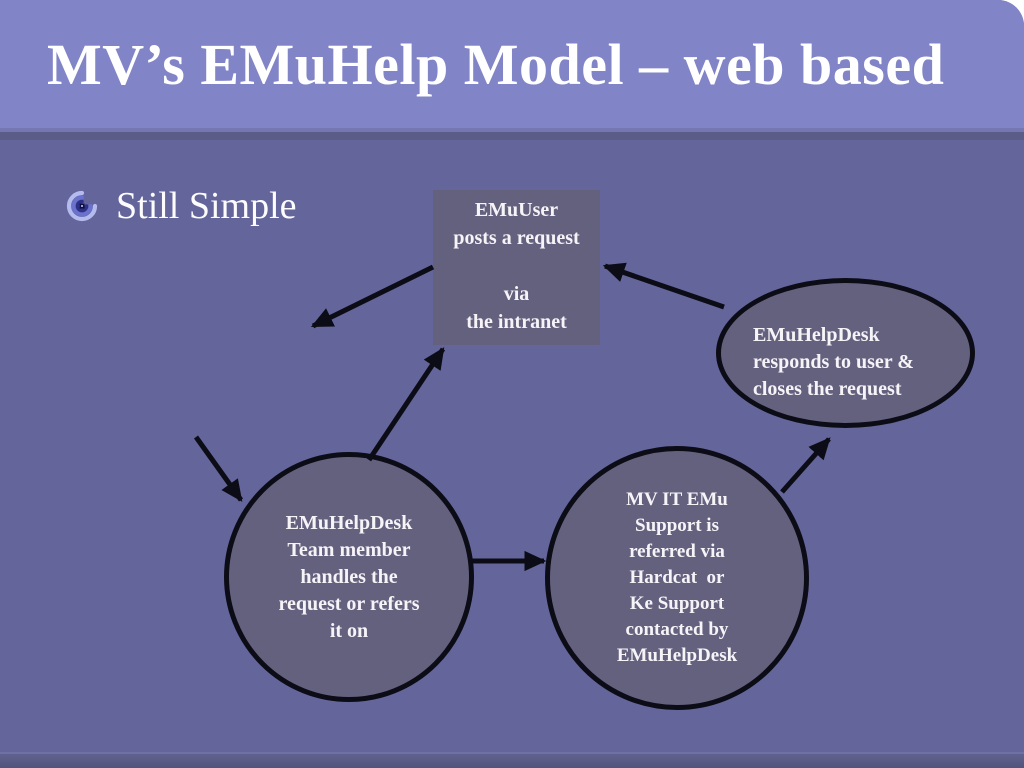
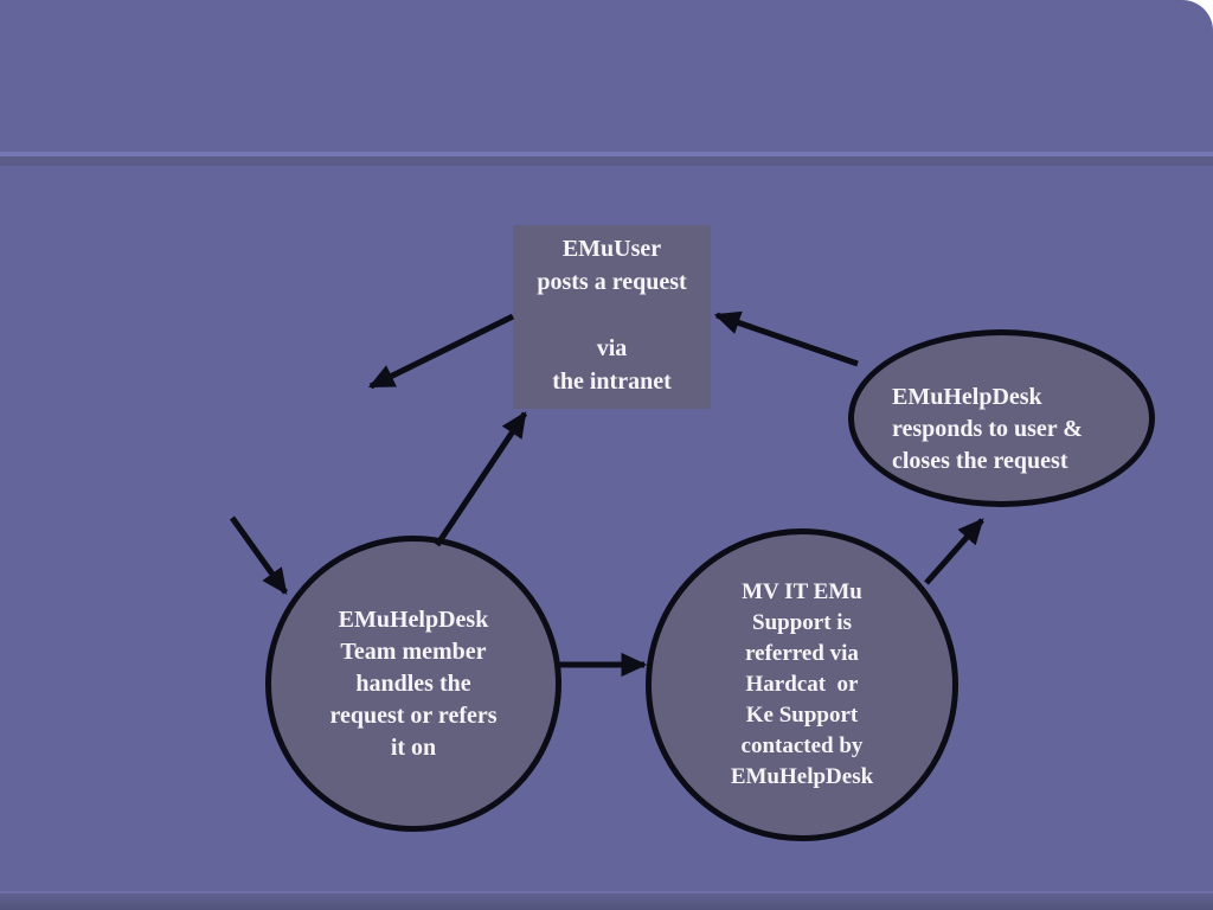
- MV’s EMuHelp Model – web based
- Still Simple
  EMuUser
  posts a request
  via
  the intranet
  EMuHelpDesk
  responds to user &
  closes the request
  EMuHelpDesk
  Team member
  handles the
  request or refers
  it on
  MV IT EMu
  Support is
  referred via
  Hardcat or
  Ke Support
  contacted by
  EMuHelpDesk
